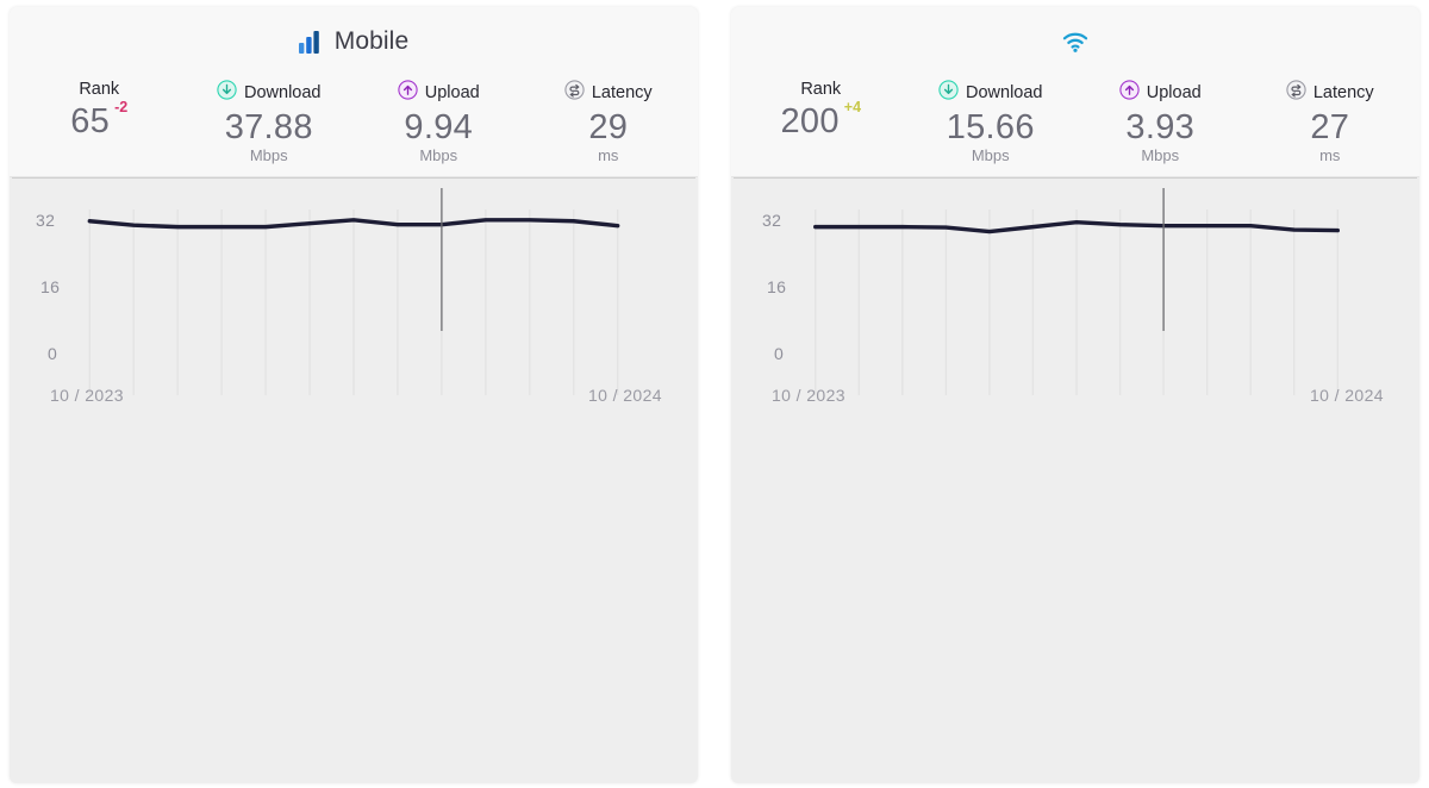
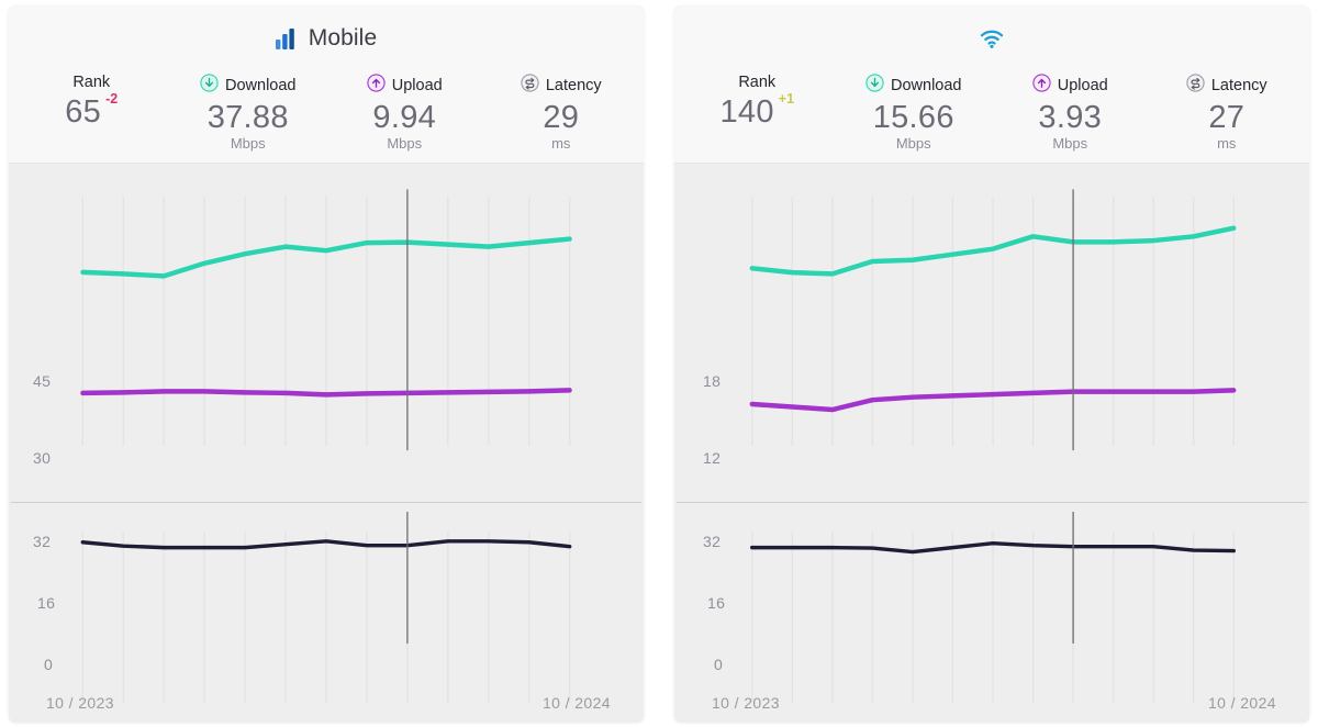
  Mobile
  Rank
  65
  -2
  Download
  37.88
  Mbps
  Upload
  9.94
  Mbps
  Latency
  29
  ms
+ 45
+ 30
  32
  16
  0
  10 / 2023
  10 / 2024
  Rank
- 200
+ 140
- +4
+ +1
  Download
  15.66
  Mbps
  Upload
  3.93
  Mbps
  Latency
  27
  ms
+ 18
+ 12
  32
  16
  0
  10 / 2023
  10 / 2024
